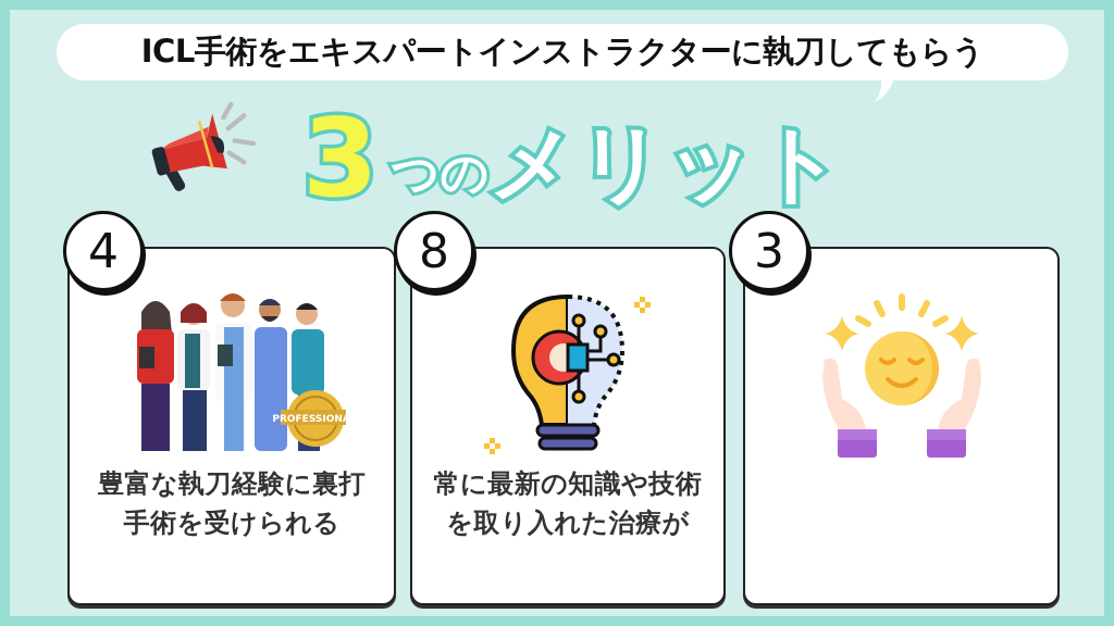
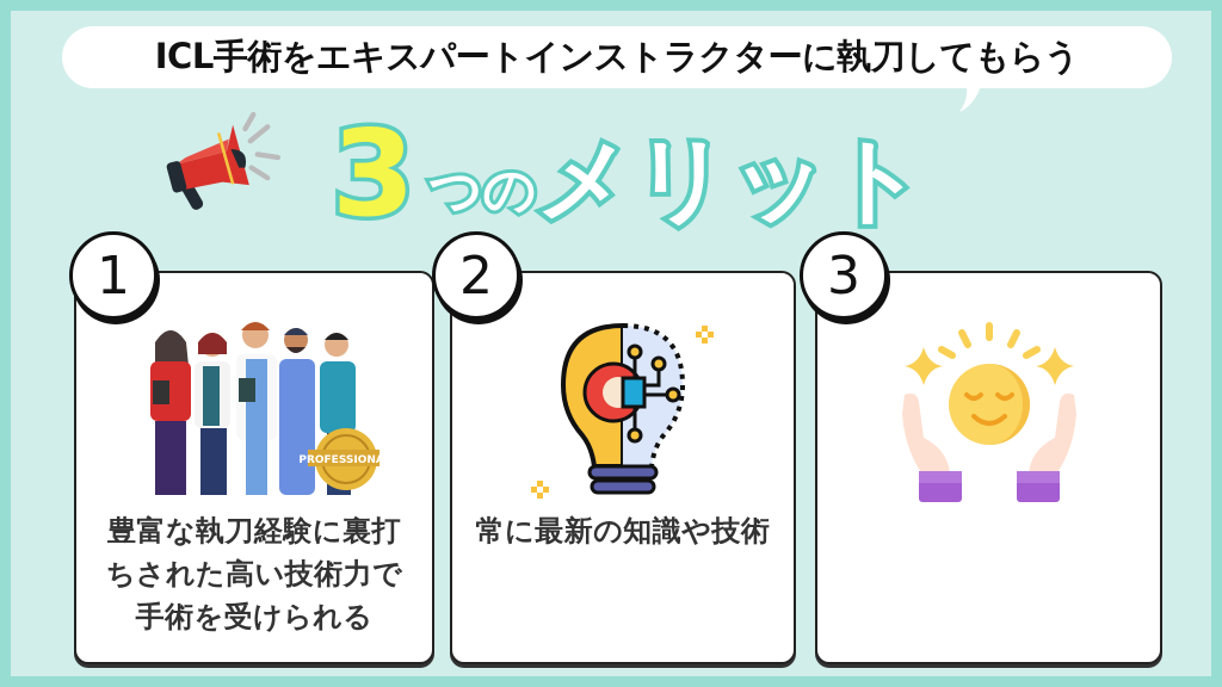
  ICL手術をエキスパートインストラクターに執刀してもらう
  3
  つの
  メリット
  PROFESSION
  豊富な執刀経験に裏打
+ ちされた高い技術力で
  手術を受けられる
- 4
+ 1
  常に最新の知識や技術
- を取り入れた治療が
- 8
+ 2
  3
